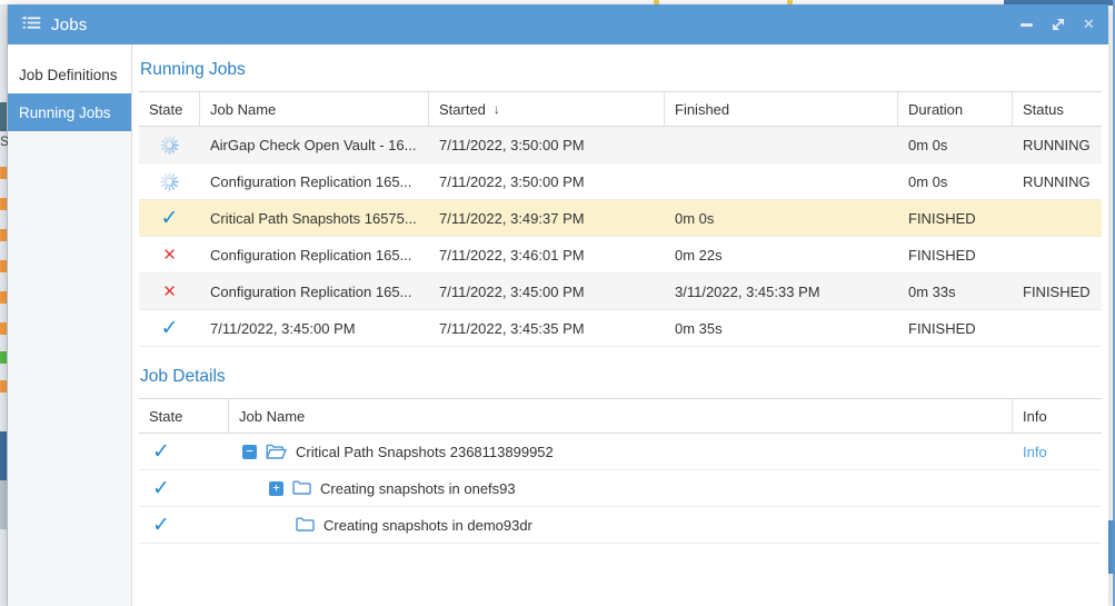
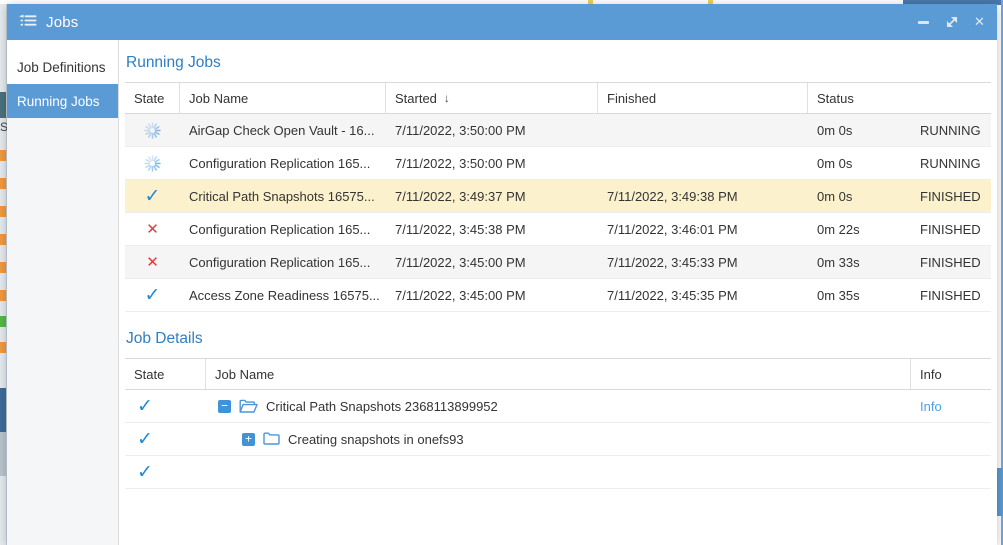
  S
  Jobs
  ✕
  Job Definitions
  Running Jobs
  Running Jobs
  State
  Job Name
  Started
  ↓
  Finished
- Duration
  Status
  AirGap Check Open Vault - 16...
  7/11/2022, 3:50:00 PM
  0m 0s
  RUNNING
  Configuration Replication 165...
  7/11/2022, 3:50:00 PM
  0m 0s
  RUNNING
  ✓
  Critical Path Snapshots 16575...
  7/11/2022, 3:49:37 PM
+ 7/11/2022, 3:49:38 PM
  0m 0s
  FINISHED
  ✕
  Configuration Replication 165...
+ 7/11/2022, 3:45:38 PM
  7/11/2022, 3:46:01 PM
  0m 22s
  FINISHED
  ✕
  Configuration Replication 165...
  7/11/2022, 3:45:00 PM
- 3/11/2022, 3:45:33 PM
+ 7/11/2022, 3:45:33 PM
  0m 33s
  FINISHED
  ✓
+ Access Zone Readiness 16575...
  7/11/2022, 3:45:00 PM
  7/11/2022, 3:45:35 PM
  0m 35s
  FINISHED
  Job Details
  State
  Job Name
  Info
  ✓
  −
  Critical Path Snapshots 2368113899952
  Info
  ✓
  +
  Creating snapshots in onefs93
  ✓
- Creating snapshots in demo93dr
